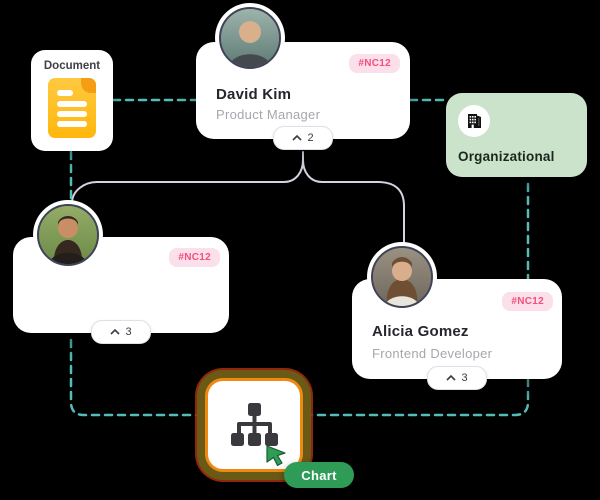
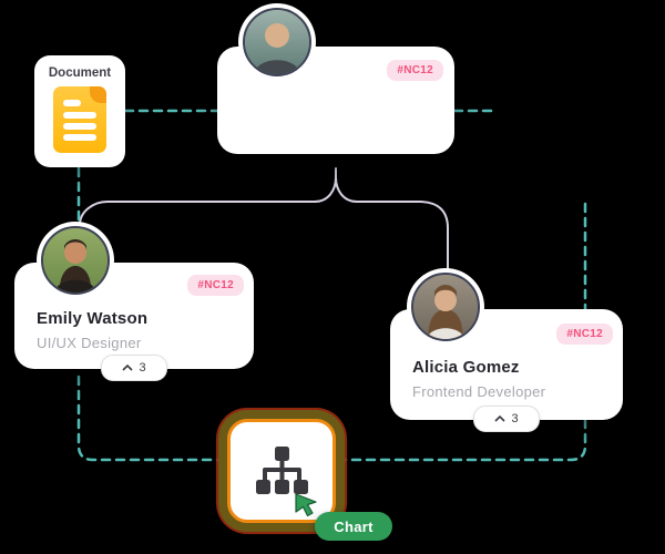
  Document
  #NC12
- David Kim
- Product Manager
- 2
- Organizational
  #NC12
+ Emily Watson
+ UI/UX Designer
  3
  #NC12
  Alicia Gomez
  Frontend Developer
  3
  Chart
